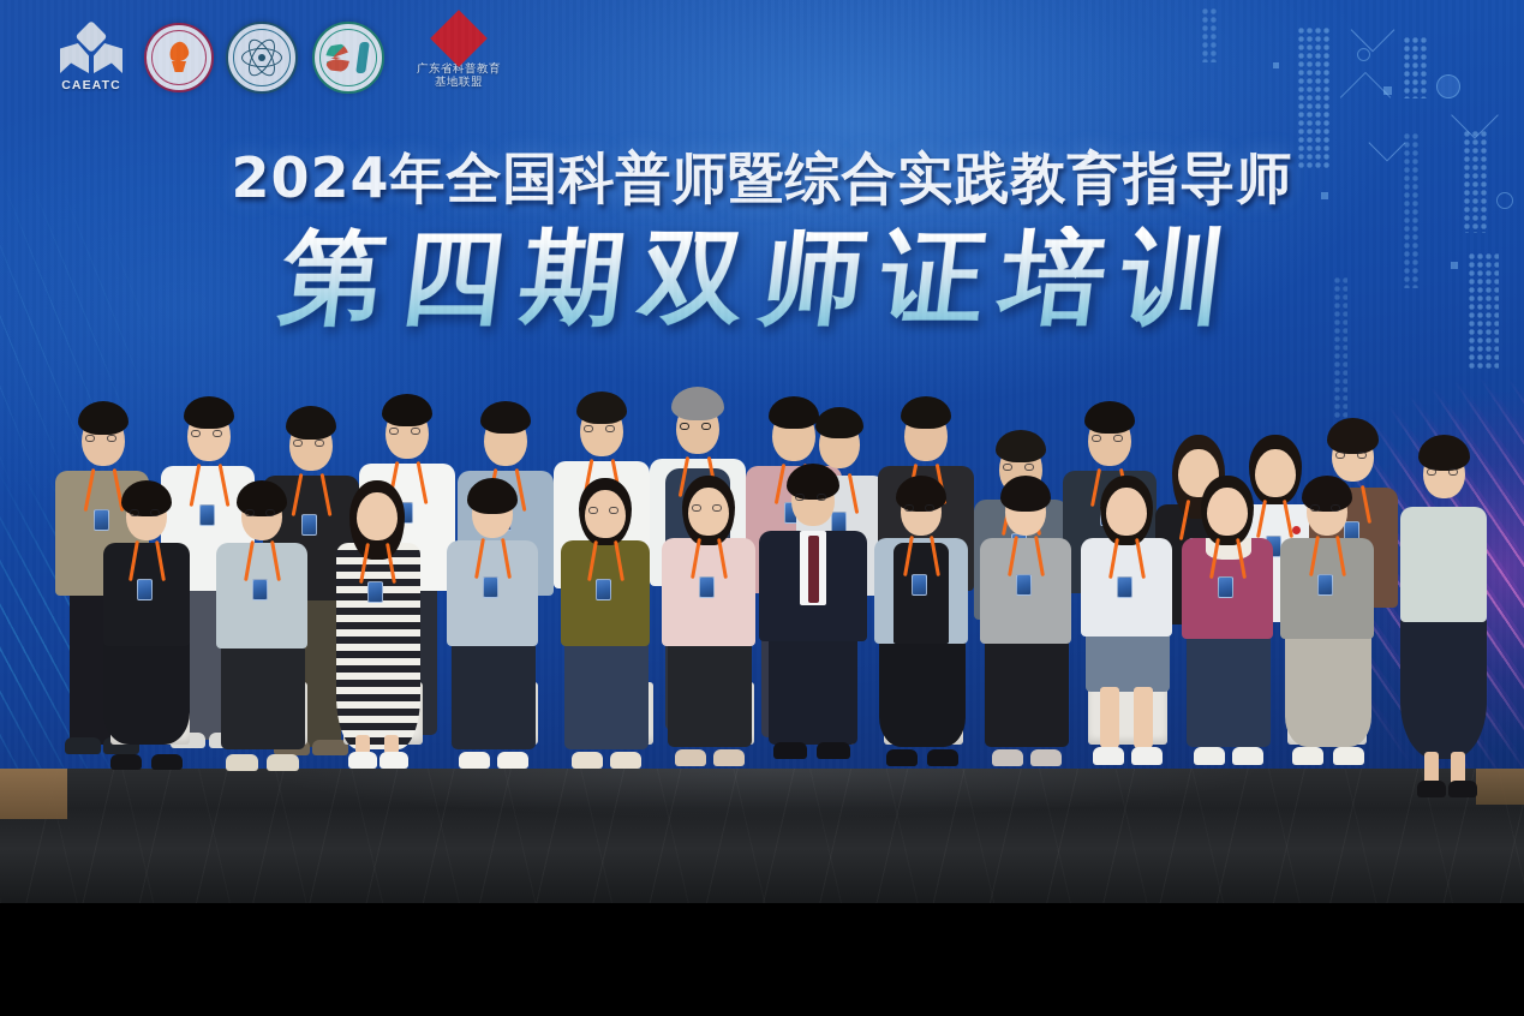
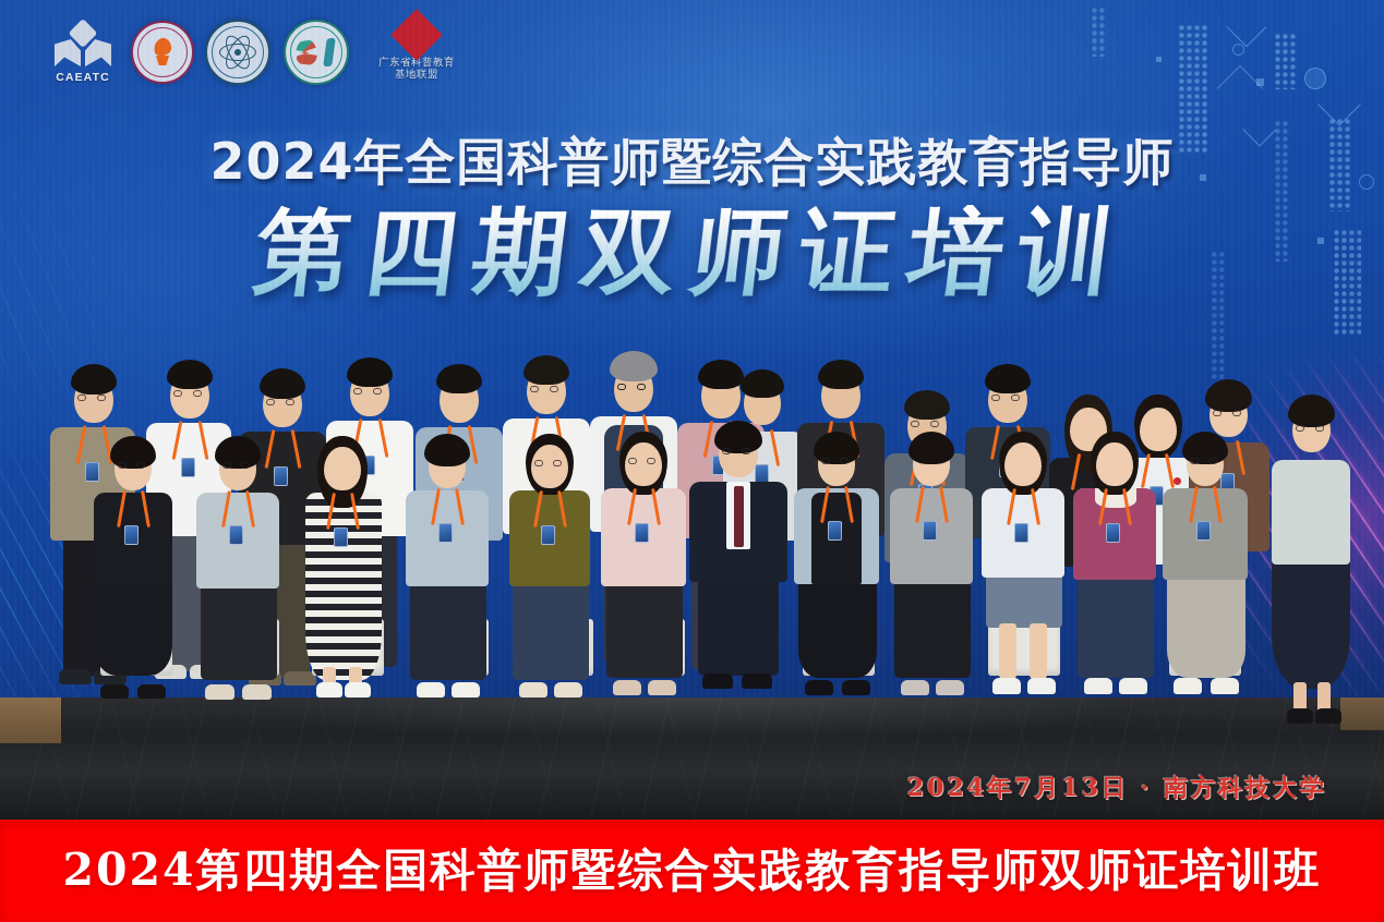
+ 2024年7月13日 · 南方科技大学
+ 2024第四期全国科普师暨综合实践教育指导师双师证培训班
